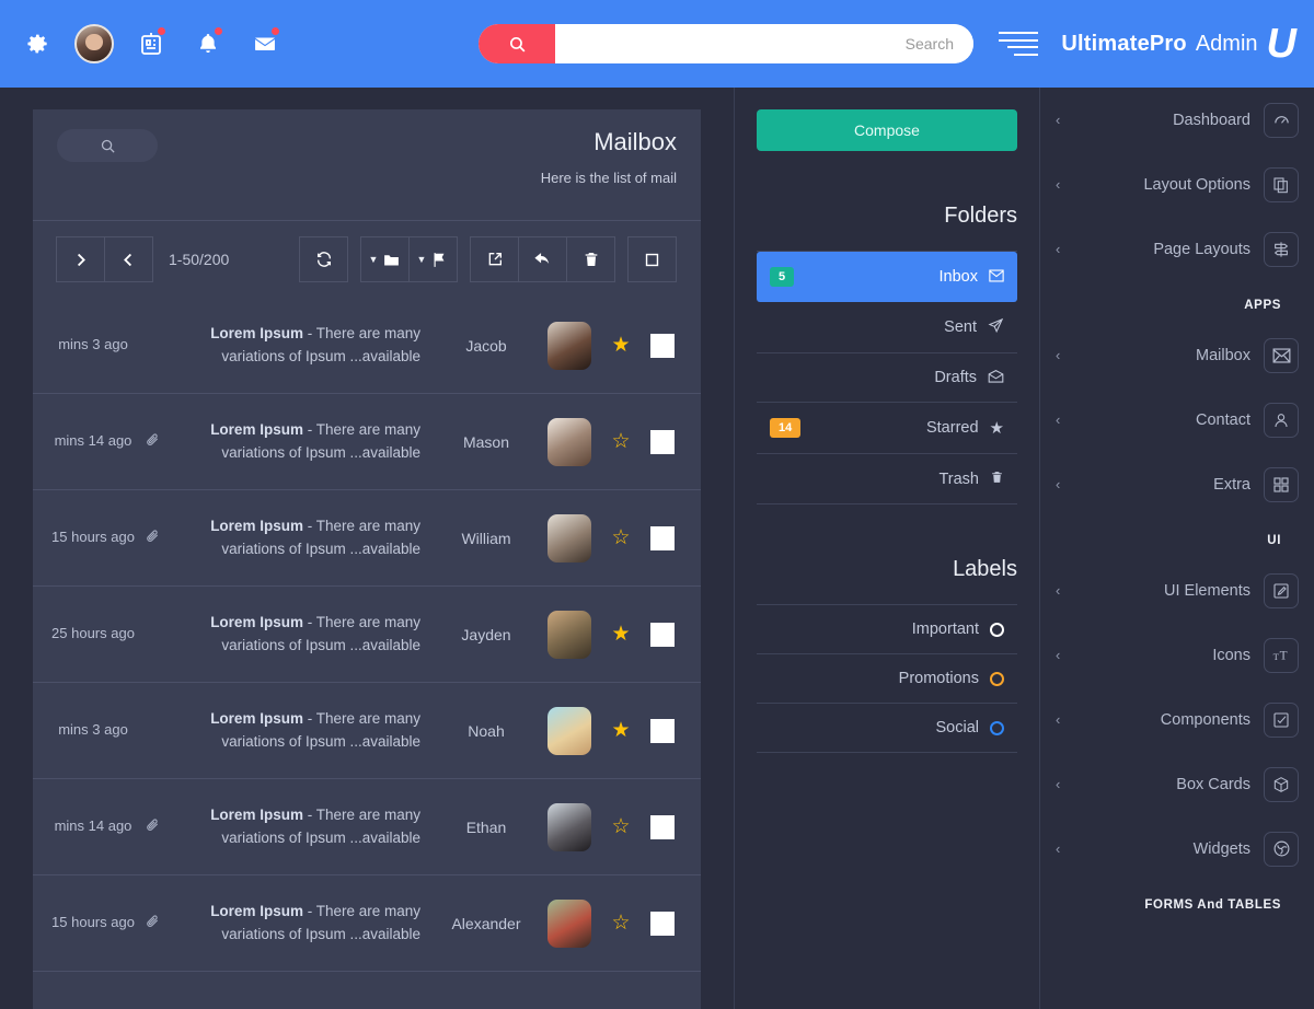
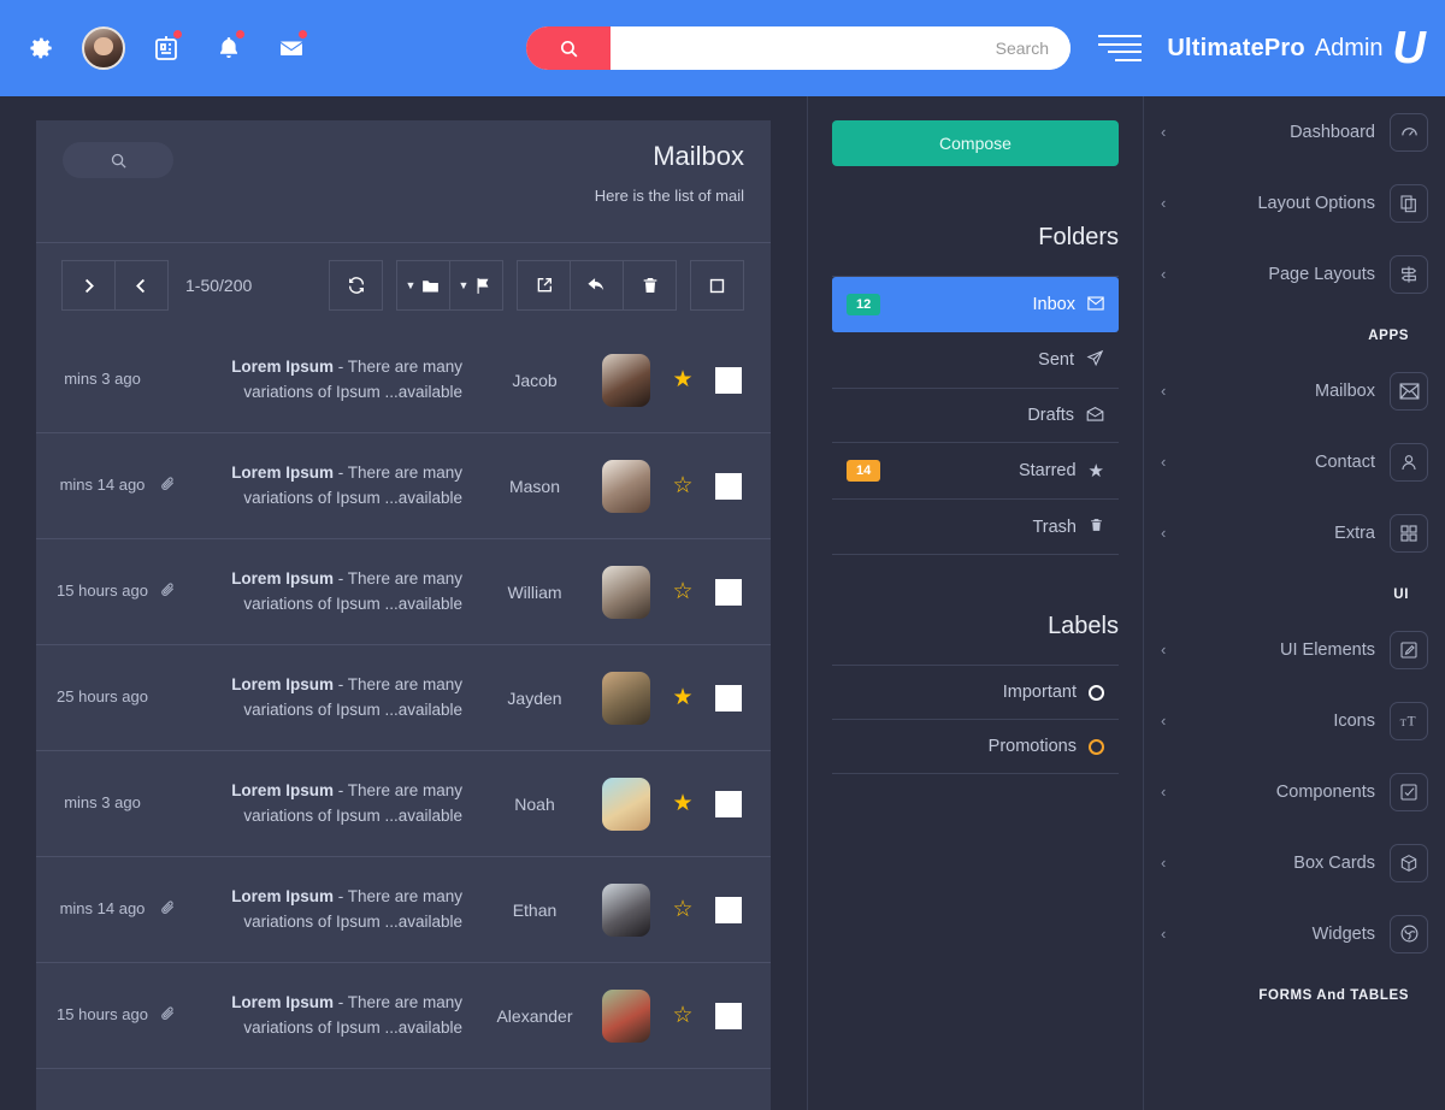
  Search
  UltimatePro
  Admin
  U
  Mailbox
  Here is the list of mail
  1-50/200
  ▼
  ▼
  mins 3 ago
  Lorem Ipsum - There are many variations of Ipsum ...available
  Jacob
  ★
  mins 14 ago
  Lorem Ipsum - There are many variations of Ipsum ...available
  Mason
  ☆
  15 hours ago
  Lorem Ipsum - There are many variations of Ipsum ...available
  William
  ☆
  25 hours ago
  Lorem Ipsum - There are many variations of Ipsum ...available
  Jayden
  ★
  mins 3 ago
  Lorem Ipsum - There are many variations of Ipsum ...available
  Noah
  ★
  mins 14 ago
  Lorem Ipsum - There are many variations of Ipsum ...available
  Ethan
  ☆
  15 hours ago
  Lorem Ipsum - There are many variations of Ipsum ...available
  Alexander
  ☆
  Compose
  Folders
- 5
+ 12
  Inbox
  Sent
  Drafts
  14
  Starred
  ★
  Trash
  Labels
  Important
  Promotions
- Social
  ‹
  Dashboard
  ‹
  Layout Options
  ‹
  Page Layouts
  APPS
  ‹
  Mailbox
  ‹
  Contact
  ‹
  Extra
  UI
  ‹
  UI Elements
  ‹
  Icons
  T
  T
  ‹
  Components
  ‹
  Box Cards
  ‹
  Widgets
  FORMS And TABLES
